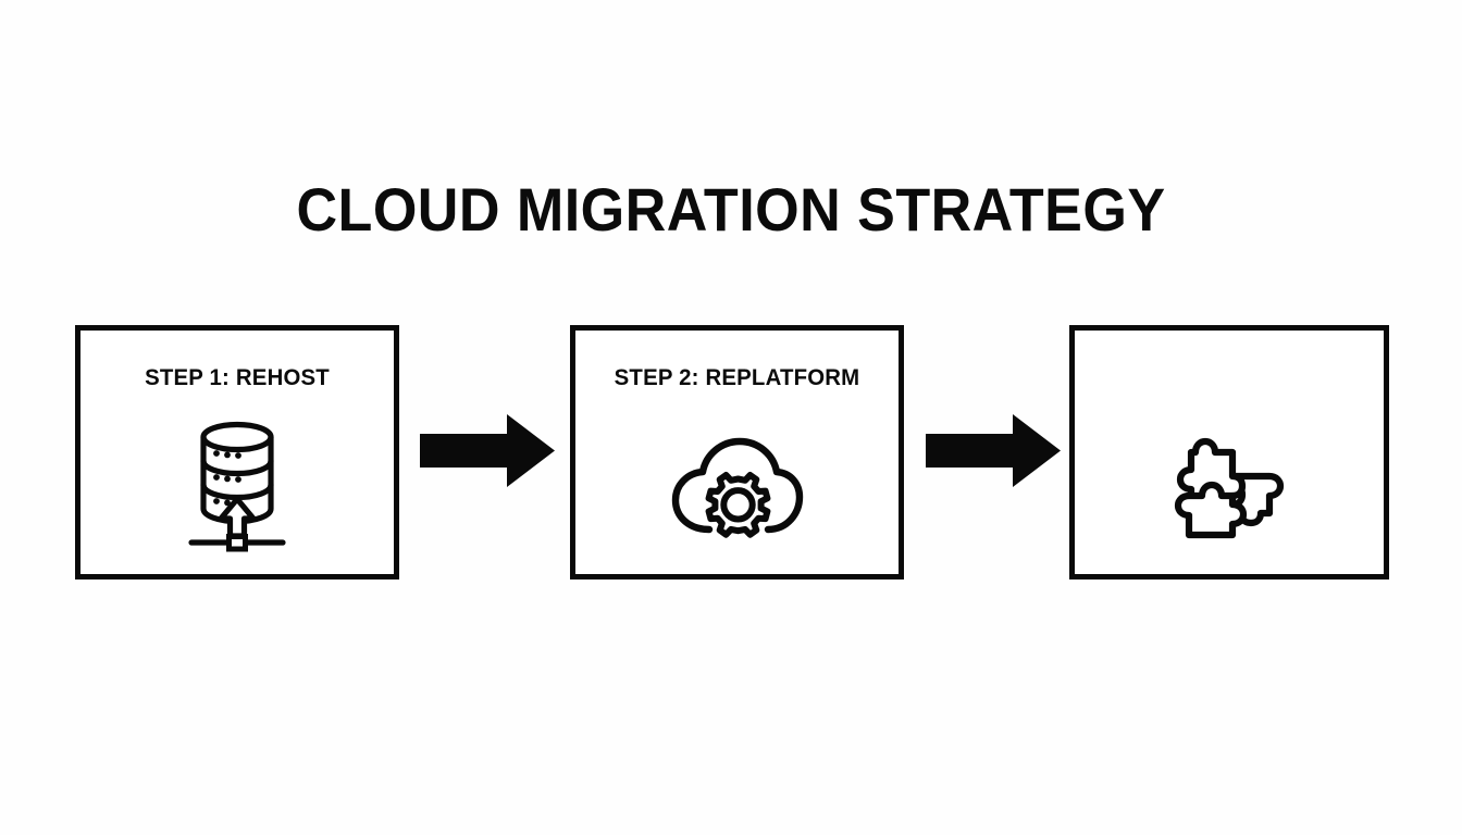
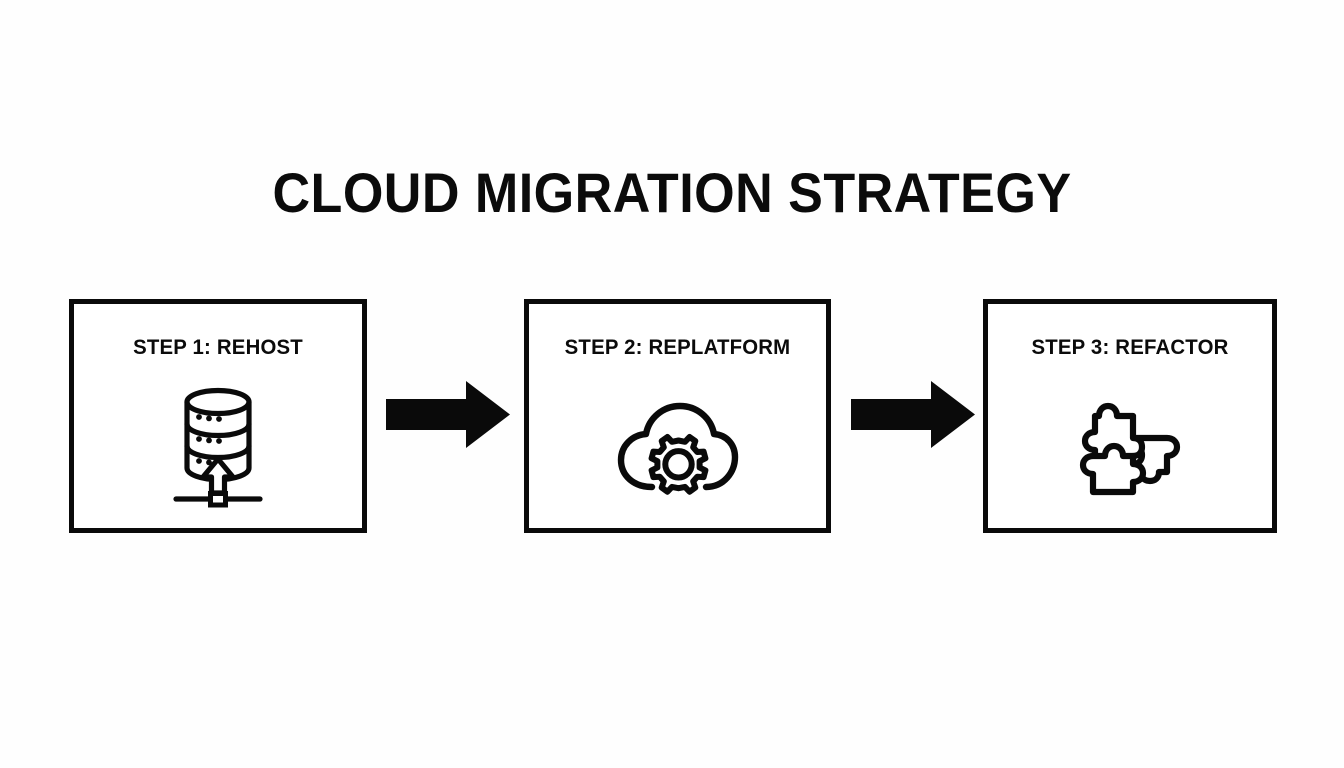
  CLOUD MIGRATION STRATEGY
  STEP 1: REHOST
  STEP 2: REPLATFORM
+ STEP 3: REFACTOR
